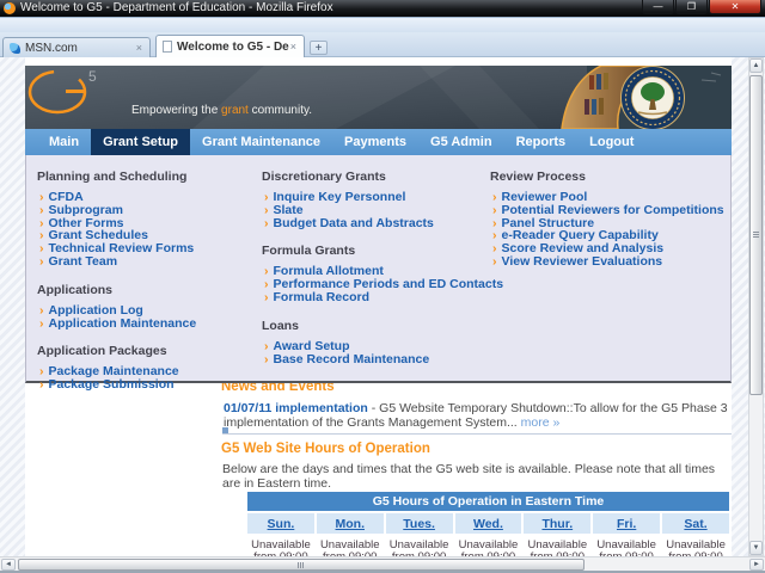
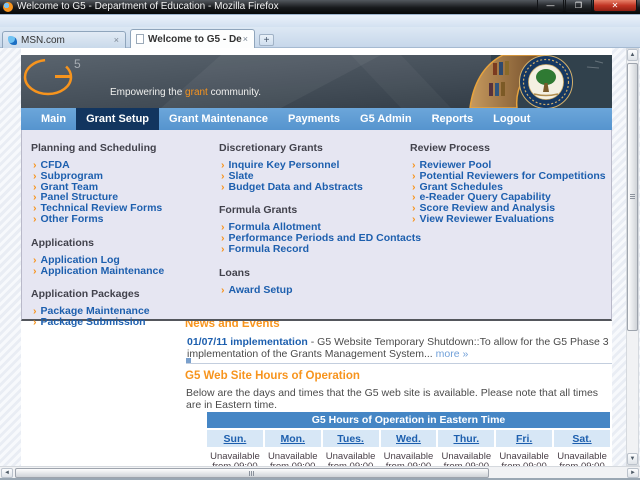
  Welcome to G5 - Department of Education - Mozilla Firefox
  —
  ❐
  ✕
  MSN.com
  ×
  ×
  +
  5
  Empowering the grant community.
  Main
  Grant Setup
  Grant Maintenance
  Payments
  G5 Admin
  Reports
  Logout
  Planning and Scheduling
  › CFDA
  › Subprogram
- › Other Forms
+ › Grant Team
- › Grant Schedules
+ › Panel Structure
  › Technical Review Forms
- › Grant Team
+ › Other Forms
  Applications
  › Application Log
  › Application Maintenance
  Application Packages
  › Package Maintenance
  › Package Submission
  Discretionary Grants
  › Inquire Key Personnel
  › Slate
  › Budget Data and Abstracts
  Formula Grants
  › Formula Allotment
  › Performance Periods and ED Contacts
  › Formula Record
  Loans
  › Award Setup
- › Base Record Maintenance
  Review Process
  › Reviewer Pool
  › Potential Reviewers for Competitions
- › Panel Structure
+ › Grant Schedules
  › e-Reader Query Capability
  › Score Review and Analysis
  › View Reviewer Evaluations
  News and Events
  01/07/11 implementation - G5 Website Temporary Shutdown::To allow for the G5 Phase 3 implementation of the Grants Management System... more »
  G5 Web Site Hours of Operation
  Below are the days and times that the G5 web site is available. Please note that all times are in Eastern time.
  G5 Hours of Operation in Eastern Time
  Sun.	Mon.	Tues.	Wed.	Thur.	Fri.	Sat.
